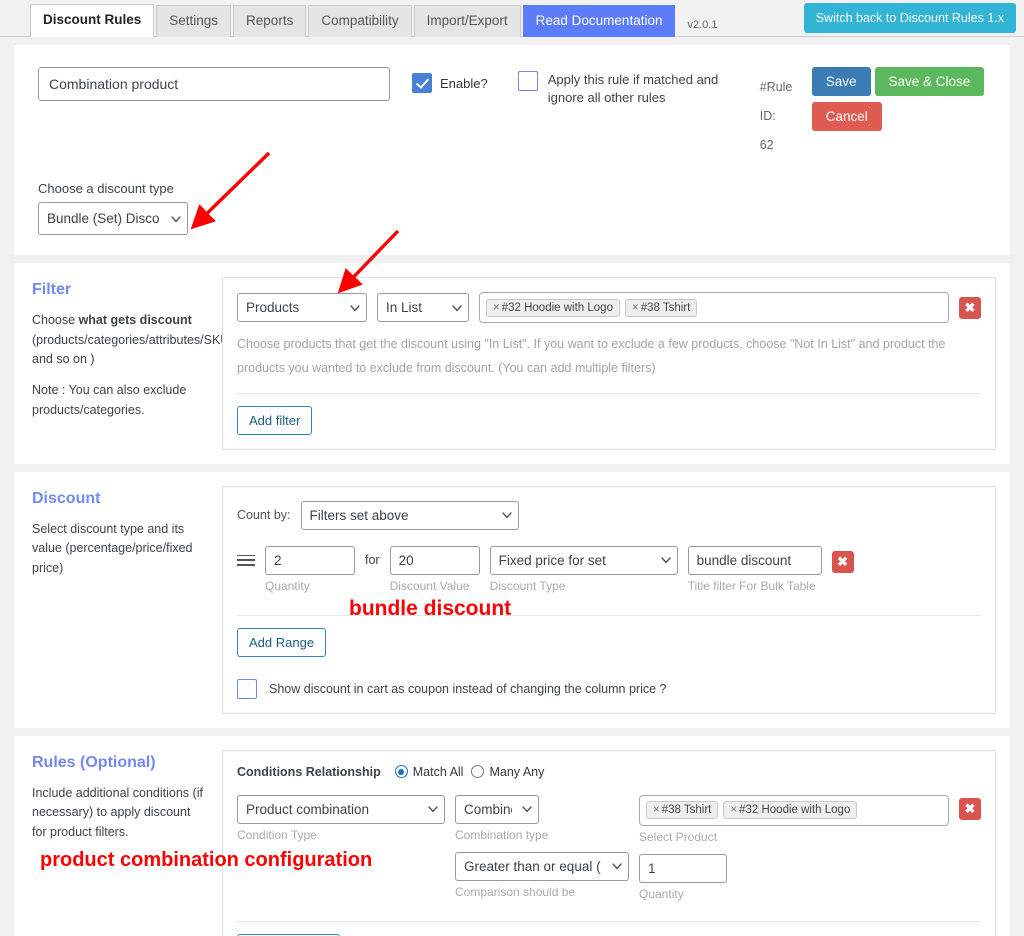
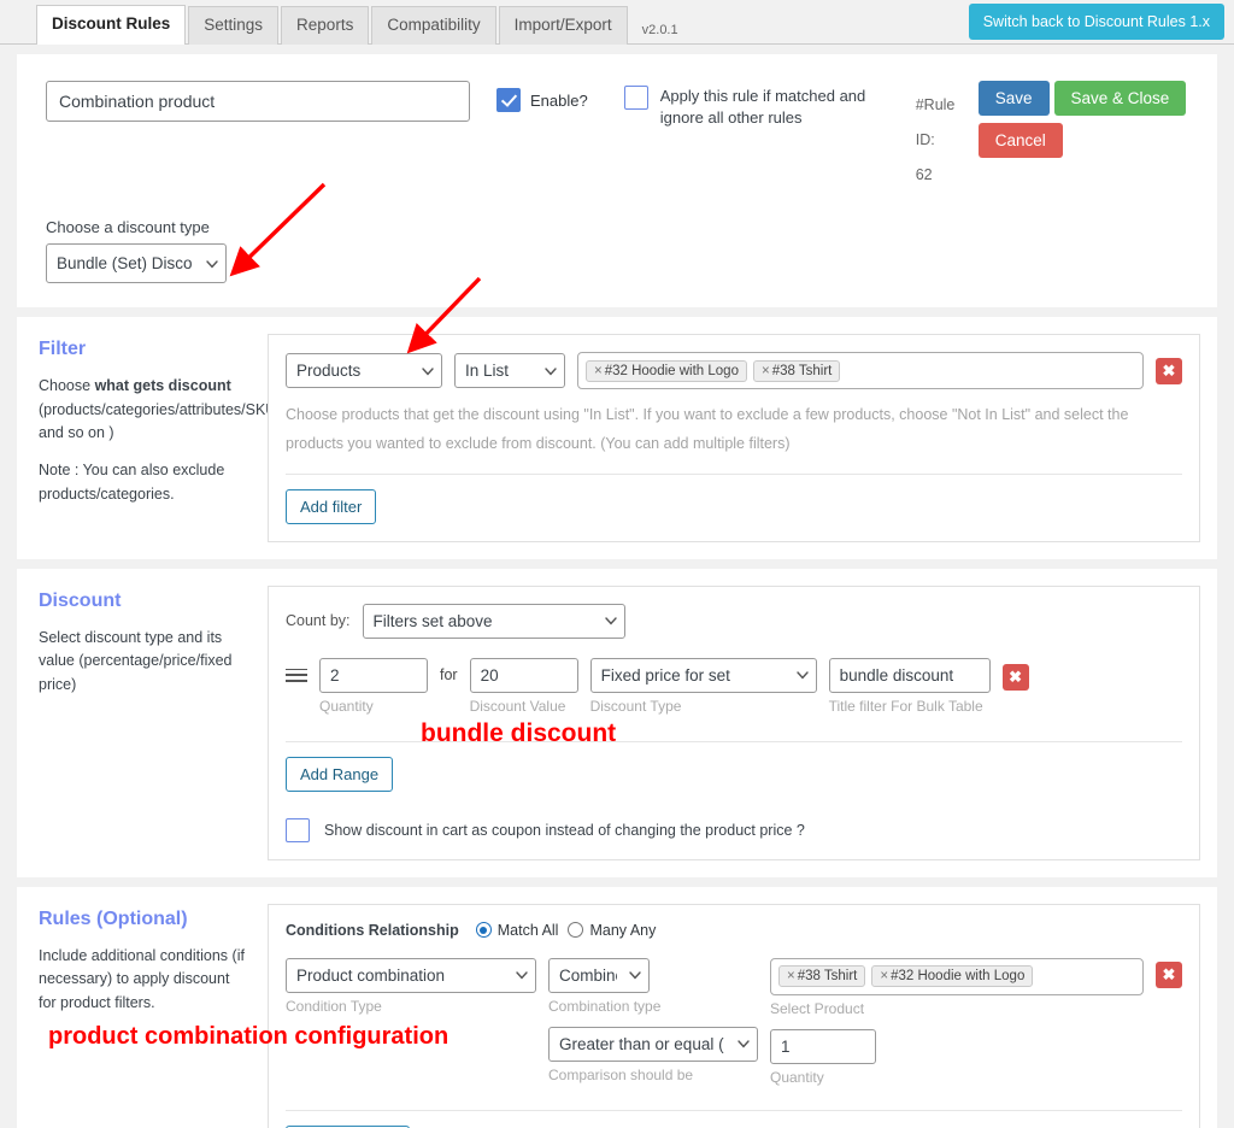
  Discount Rules
  Settings
  Reports
  Compatibility
  Import/Export
- Read Documentation
  v2.0.1
  Switch back to Discount Rules 1.x
  Combination product
  Enable?
  Apply this rule if matched and ignore all other rules
  #Rule ID:
  62
  Save
  Save & Close
  Cancel
  Choose a discount type
  Bundle (Set) Disco
  Filter
  Choose what gets discount (products/categories/attributes/SK and so on )
  Note : You can also exclude products/categories.
  Products
  In List
  × #32 Hoodie with Logo
  × #38 Tshirt
  ✖
- Choose products that get the discount using "In List". If you want to exclude a few products, choose "Not In List" and product the products you wanted to exclude from discount. (You can add multiple filters)
+ Choose products that get the discount using "In List". If you want to exclude a few products, choose "Not In List" and select the products you wanted to exclude from discount. (You can add multiple filters)
  Add filter
  Discount
  Select discount type and its value (percentage/price/fixed price)
  Count by:
  Filters set above
  2
  Quantity
  for
  20
  Discount Value
  Fixed price for set
  Discount Type
  bundle discount
  Title filter For Bulk Table
  ✖
  Add Range
- Show discount in cart as coupon instead of changing the column price ?
+ Show discount in cart as coupon instead of changing the product price ?
  bundle discount
  Rules (Optional)
  Include additional conditions (if necessary) to apply discount for product filters.
  Conditions Relationship
  Match All
  Many Any
  Product combination
  Condition Type
  Combin
  Combination type
  Greater than or equal (
  Comparison should be
  × #38 Tshirt
  × #32 Hoodie with Logo
  Select Product
  1
  Quantity
  ✖
  product combination configuration
